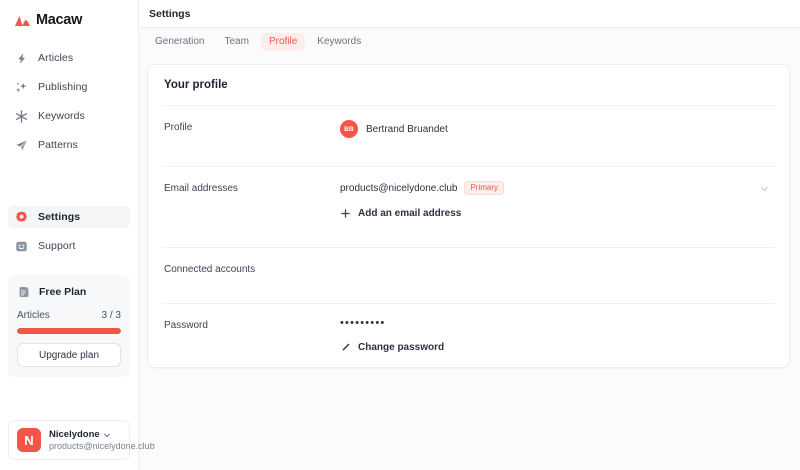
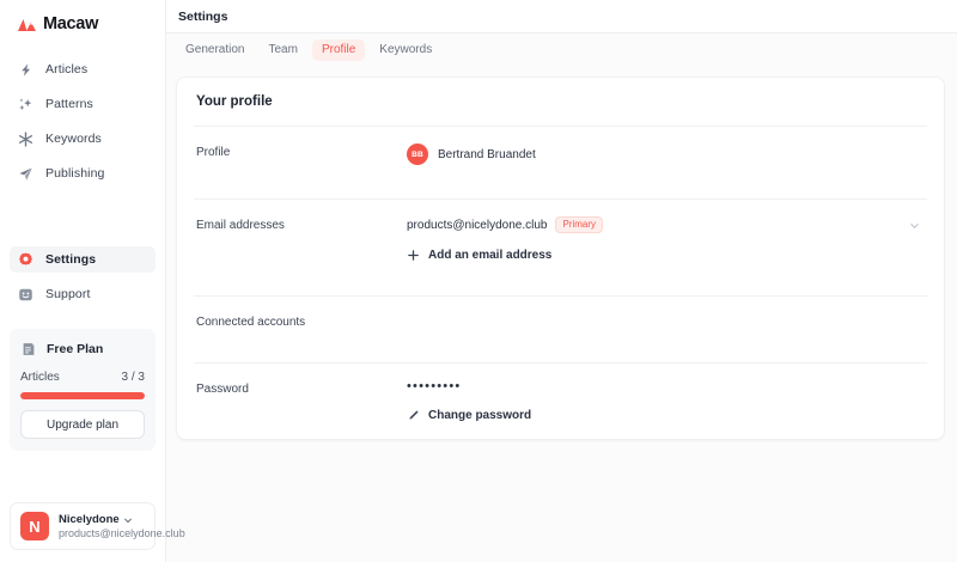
  Macaw
  Articles
- Publishing
+ Patterns
  Keywords
- Patterns
+ Publishing
  Settings
  Support
  Free Plan
  Articles
  3 / 3
  Upgrade plan
  N
  Nicelydone
  products@nicelydone.club
  Settings
  Generation
  Team
  Profile
  Keywords
  Your profile
  Profile
  Bertrand Bruandet
  Email addresses
  products@nicelydone.club
  Primary
  Add an email address
  Connected accounts
  Password
  •••••••••
  Change password
